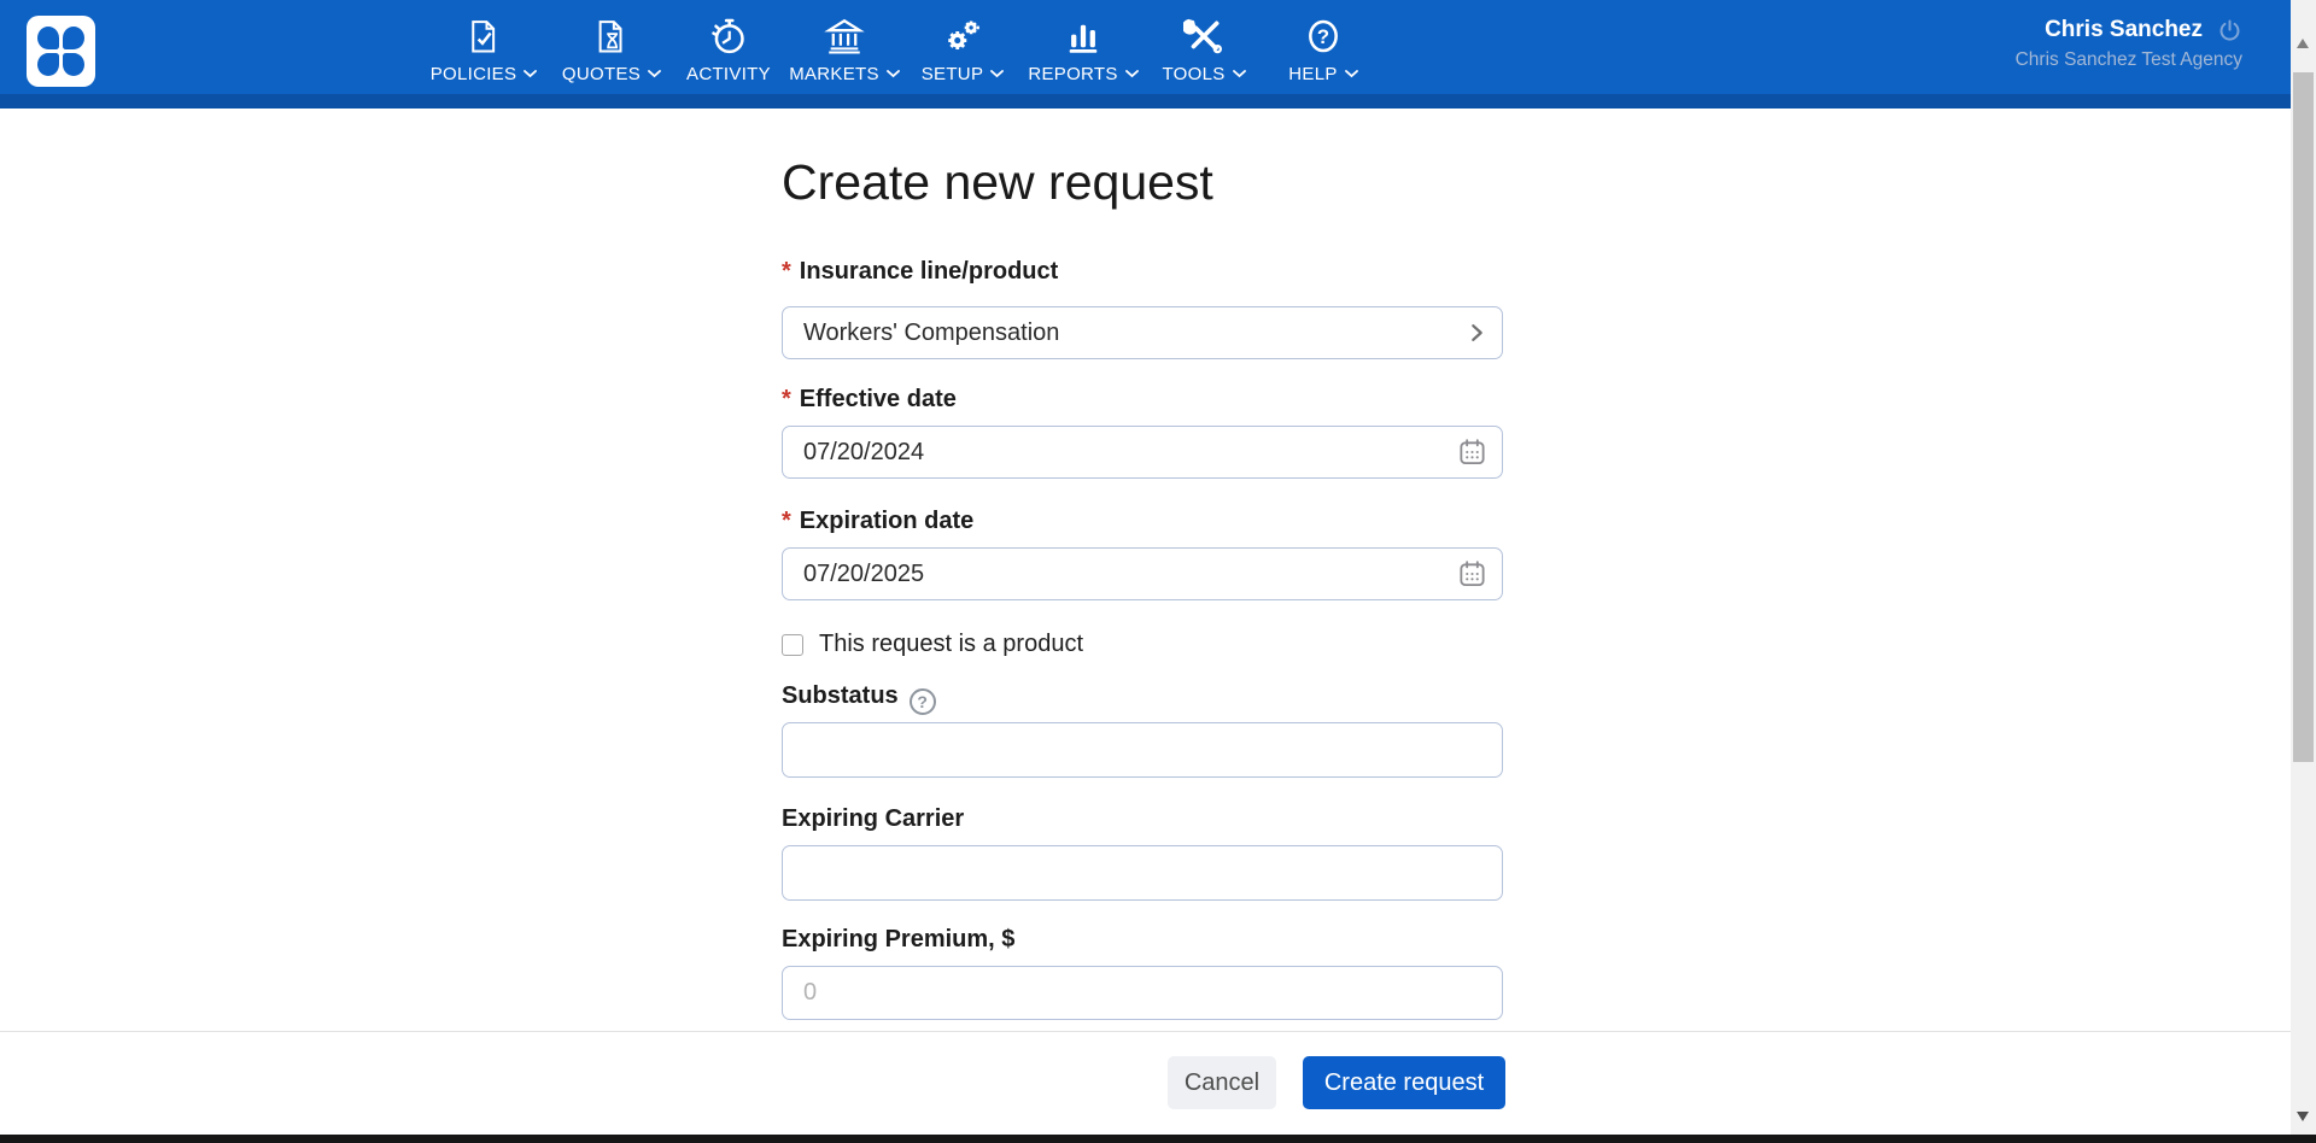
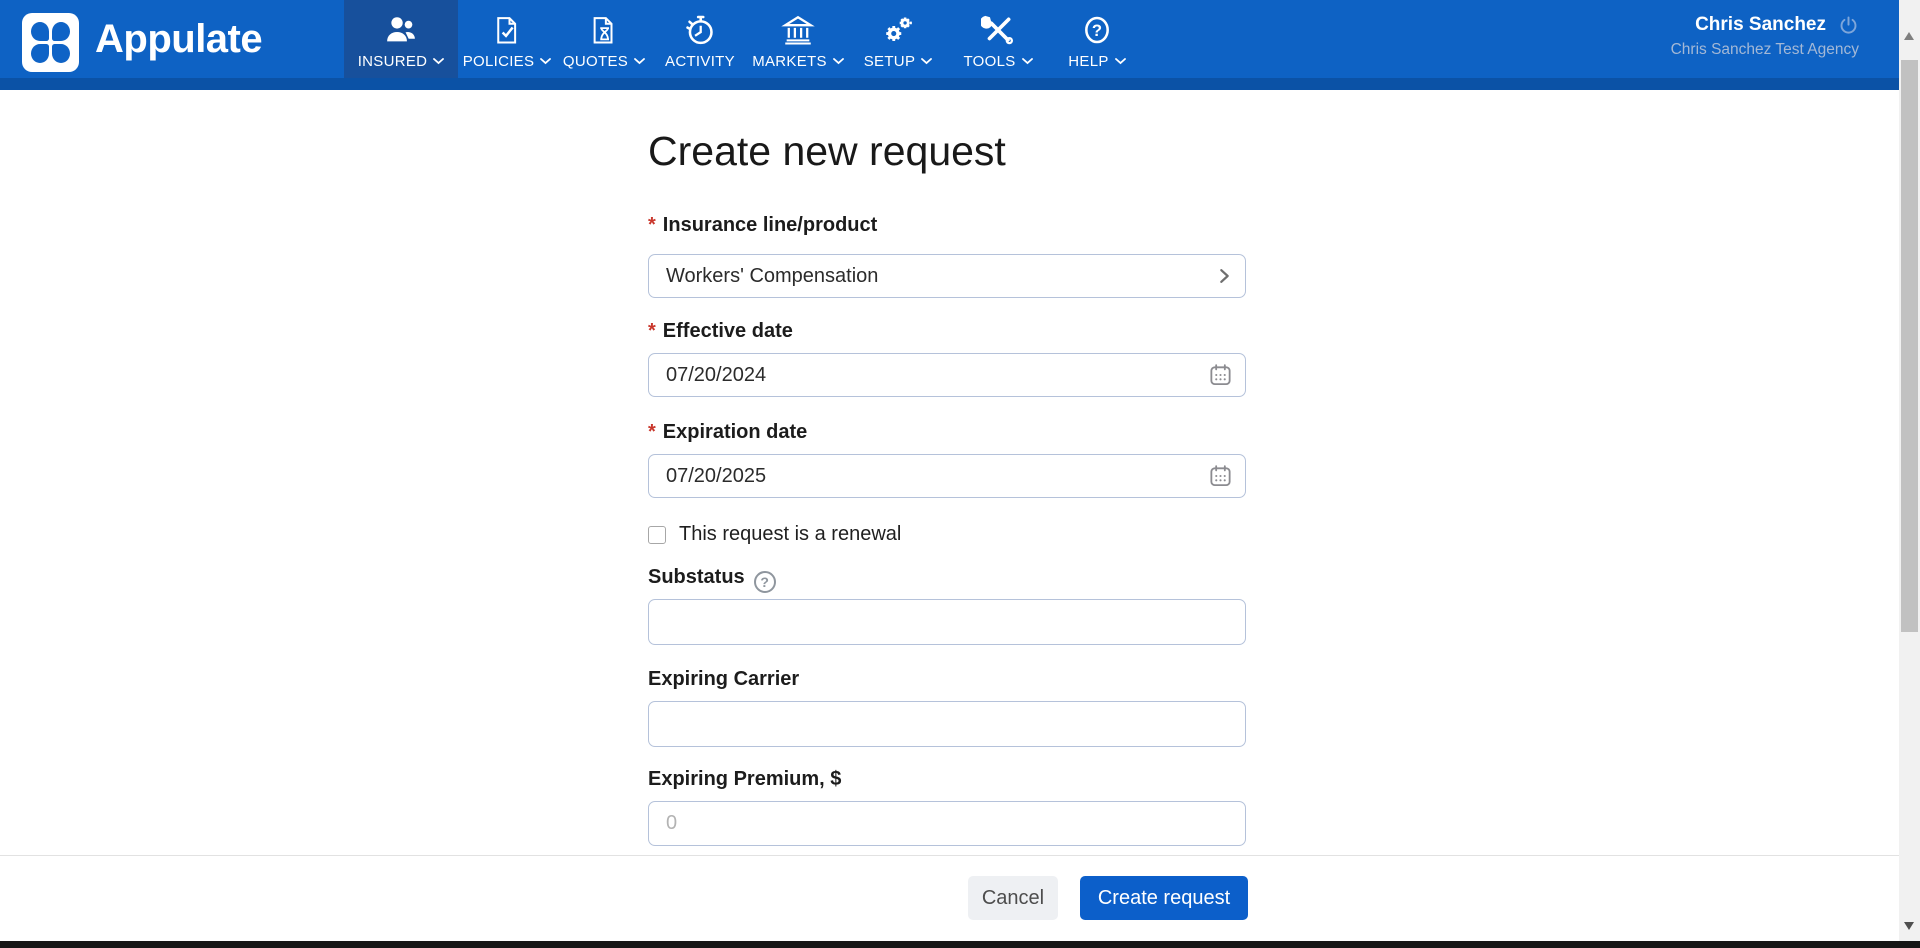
+ Appulate
+ INSURED
  POLICIES
  QUOTES
  ACTIVITY
  MARKETS
  SETUP
- REPORTS
  TOOLS
  ?
  HELP
  Chris Sanchez
  Chris Sanchez Test Agency
  Create new request
  * Insurance line/product
  Workers' Compensation
  * Effective date
  07/20/2024
  * Expiration date
  07/20/2025
- This request is a product
+ This request is a renewal
  Substatus ?
  Expiring Carrier
  Expiring Premium, $
  0
  Cancel
  Create request
